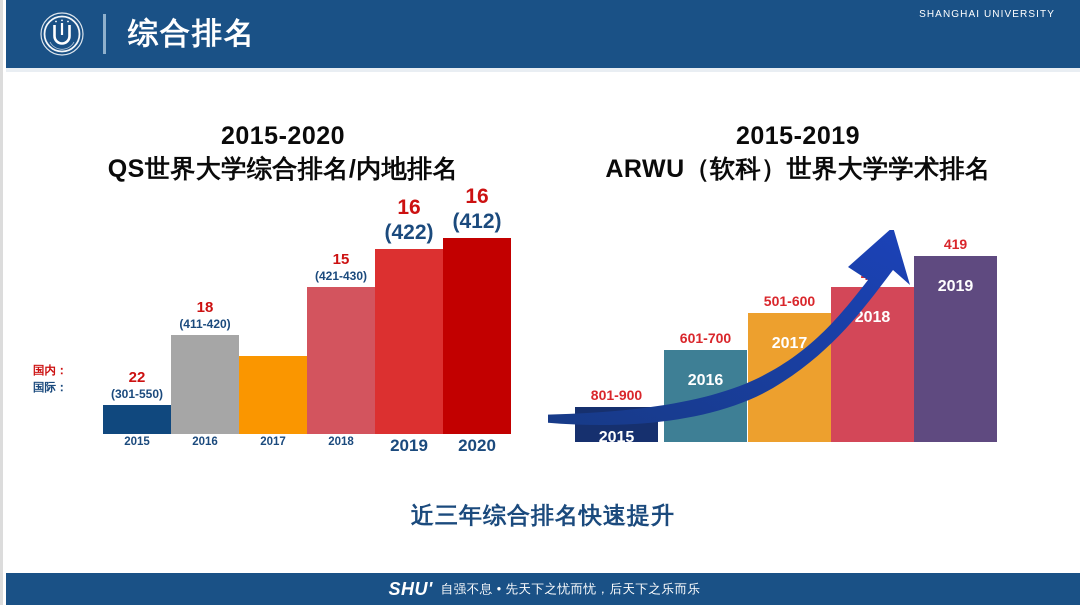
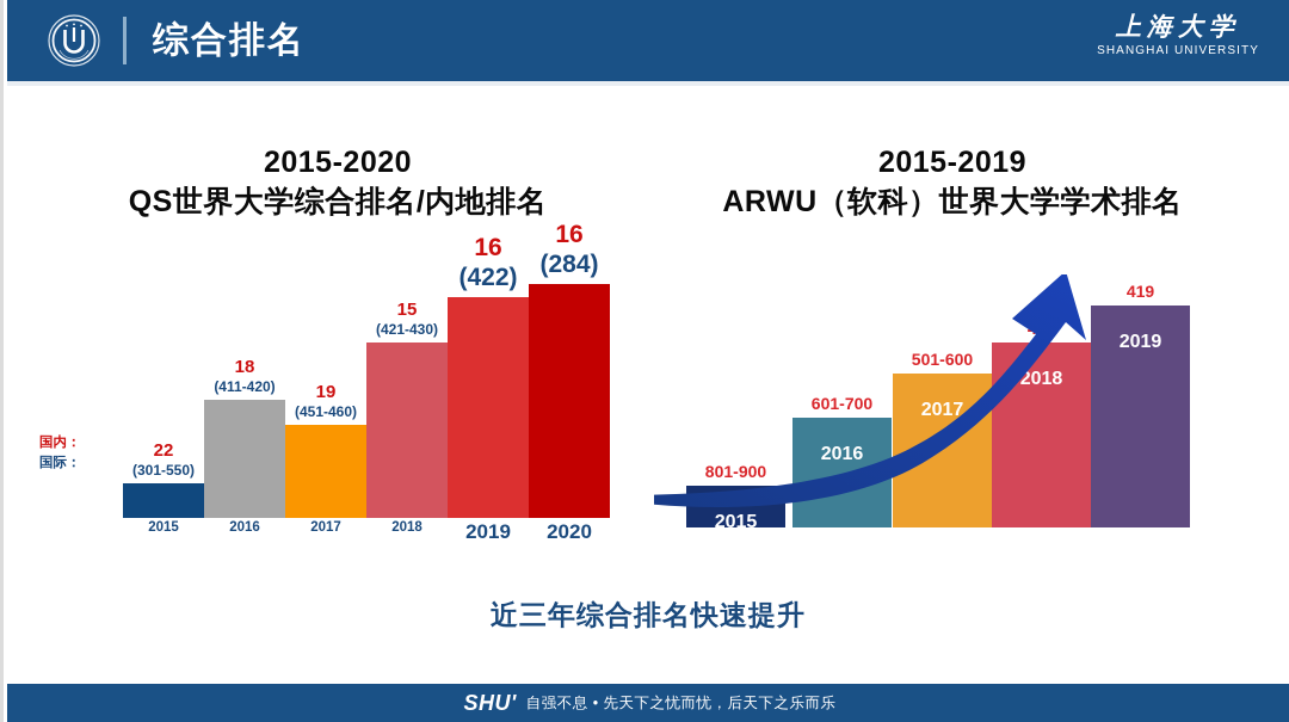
  综合排名
+ 上海大学
  SHANGHAI UNIVERSITY
  2015-2020
  QS世界大学综合排名/内地排名
  2015-2019
  ARWU（软科）世界大学学术排名
  国内：
  国际：
  22
  (301-550)
  18
  (411-420)
+ 19
+ (451-460)
  15
  (421-430)
  16
  (422)
  16
- (412)
+ (284)
  2015
  2016
  2017
  2018
  2019
  2020
  801-900
  2015
  601-700
  2016
  501-600
  2017
  2018
  419
  2019
  近三年综合排名快速提升
  SHU'
  自强不息 • 先天下之忧而忧，后天下之乐而乐
